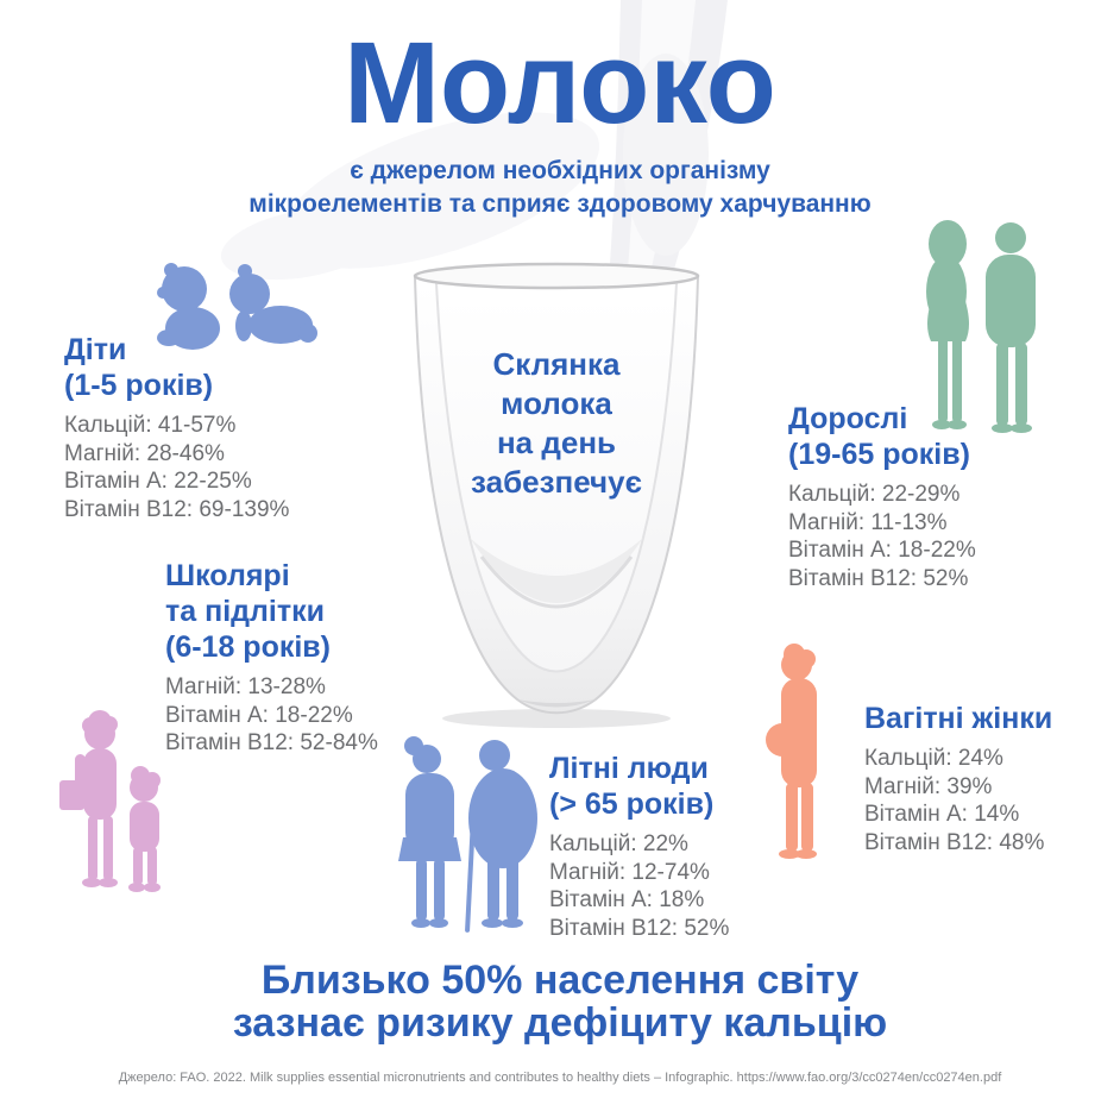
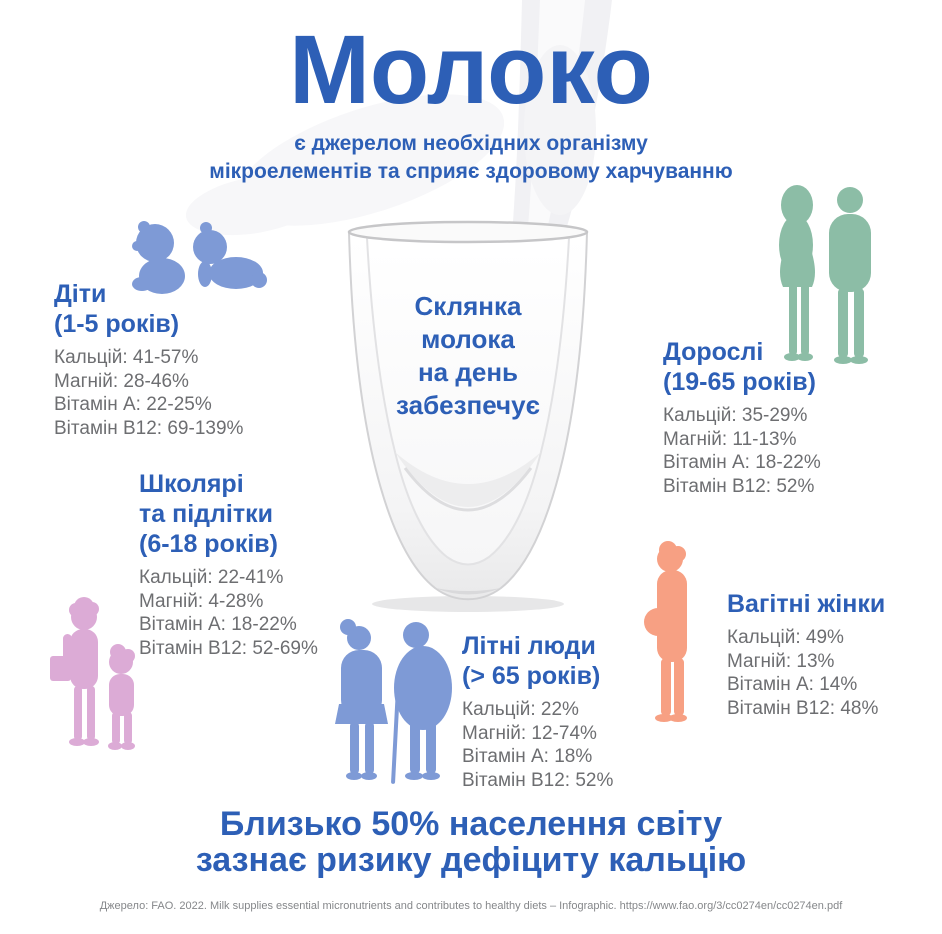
  Молоко
  є джерелом необхідних організму
  мікроелементів та сприяє здоровому харчуванню
  Склянка
  молока
  на день
  забезпечує
  Діти
  (1-5 років)
  Кальцій: 41-57%
  Магній: 28-46%
  Вітамін А: 22-25%
  Вітамін В12: 69-139%
  Школярі
  та підлітки
  (6-18 років)
+ Кальцій: 22-41%
- Магній: 13-28%
+ Магній: 4-28%
  Вітамін А: 18-22%
- Вітамін В12: 52-84%
+ Вітамін В12: 52-69%
  Дорослі
  (19-65 років)
- Кальцій: 22-29%
+ Кальцій: 35-29%
  Магній: 11-13%
  Вітамін А: 18-22%
  Вітамін В12: 52%
  Літні люди
  (> 65 років)
  Кальцій: 22%
  Магній: 12-74%
  Вітамін А: 18%
  Вітамін В12: 52%
  Вагітні жінки
- Кальцій: 24%
+ Кальцій: 49%
- Магній: 39%
+ Магній: 13%
  Вітамін А: 14%
  Вітамін В12: 48%
  Близько 50% населення світу
  зазнає ризику дефіциту кальцію
  Джерело: FAO. 2022. Milk supplies essential micronutrients and contributes to healthy diets – Infographic. https://www.fao.org/3/cc0274en/cc0274en.pdf
